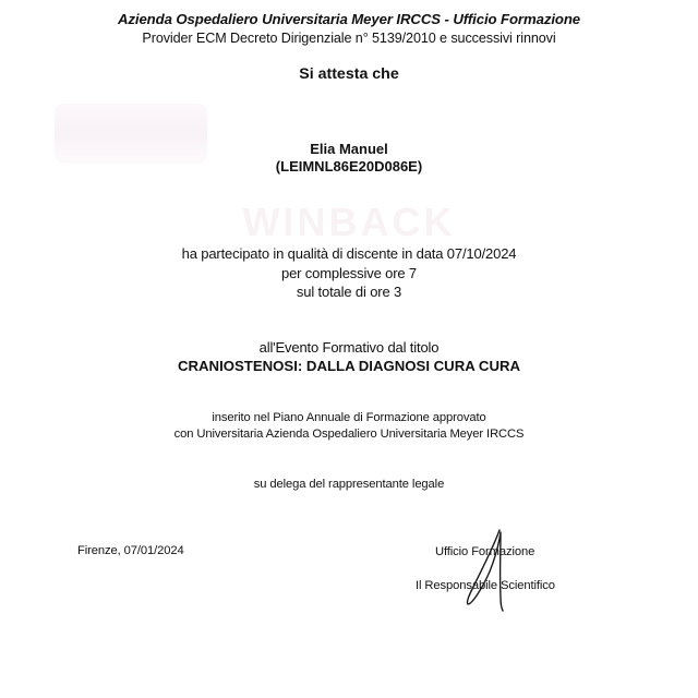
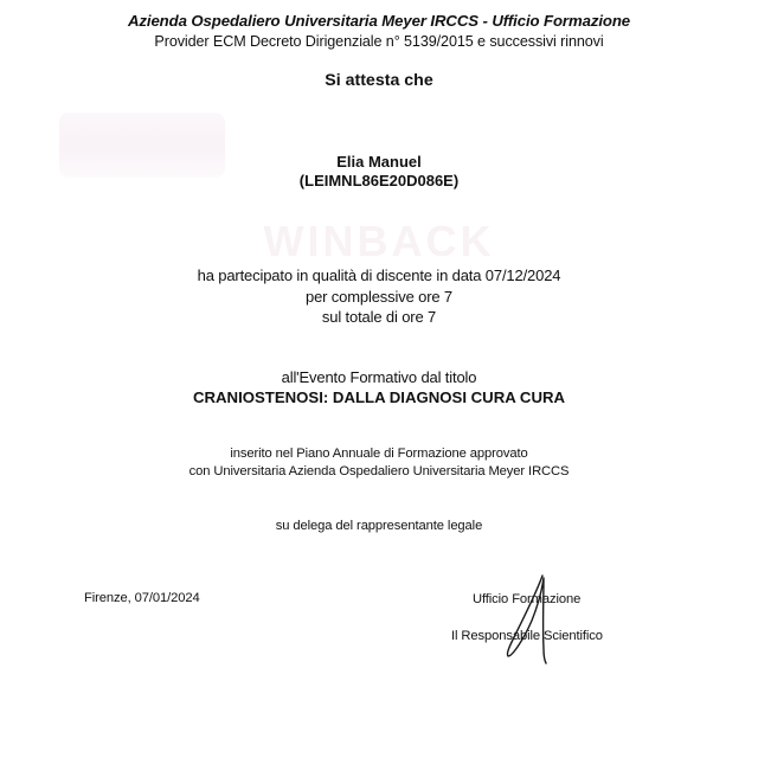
  Azienda Ospedaliero Universitaria Meyer IRCCS - Ufficio Formazione
- Provider ECM Decreto Dirigenziale n° 5139/2010 e successivi rinnovi
+ Provider ECM Decreto Dirigenziale n° 5139/2015 e successivi rinnovi
  Si attesta che
  Elia Manuel
  (LEIMNL86E20D086E)
- ha partecipato in qualità di discente in data 07/10/2024
+ ha partecipato in qualità di discente in data 07/12/2024
  per complessive ore 7
- sul totale di ore 3
+ sul totale di ore 7
  all'Evento Formativo dal titolo
  CRANIOSTENOSI: DALLA DIAGNOSI CURA CURA
  inserito nel Piano Annuale di Formazione approvato
  con Universitaria Azienda Ospedaliero Universitaria Meyer IRCCS
  su delega del rappresentante legale
  Firenze, 07/01/2024
  Ufficio Formazione
  Il Responsaile Scientifico
